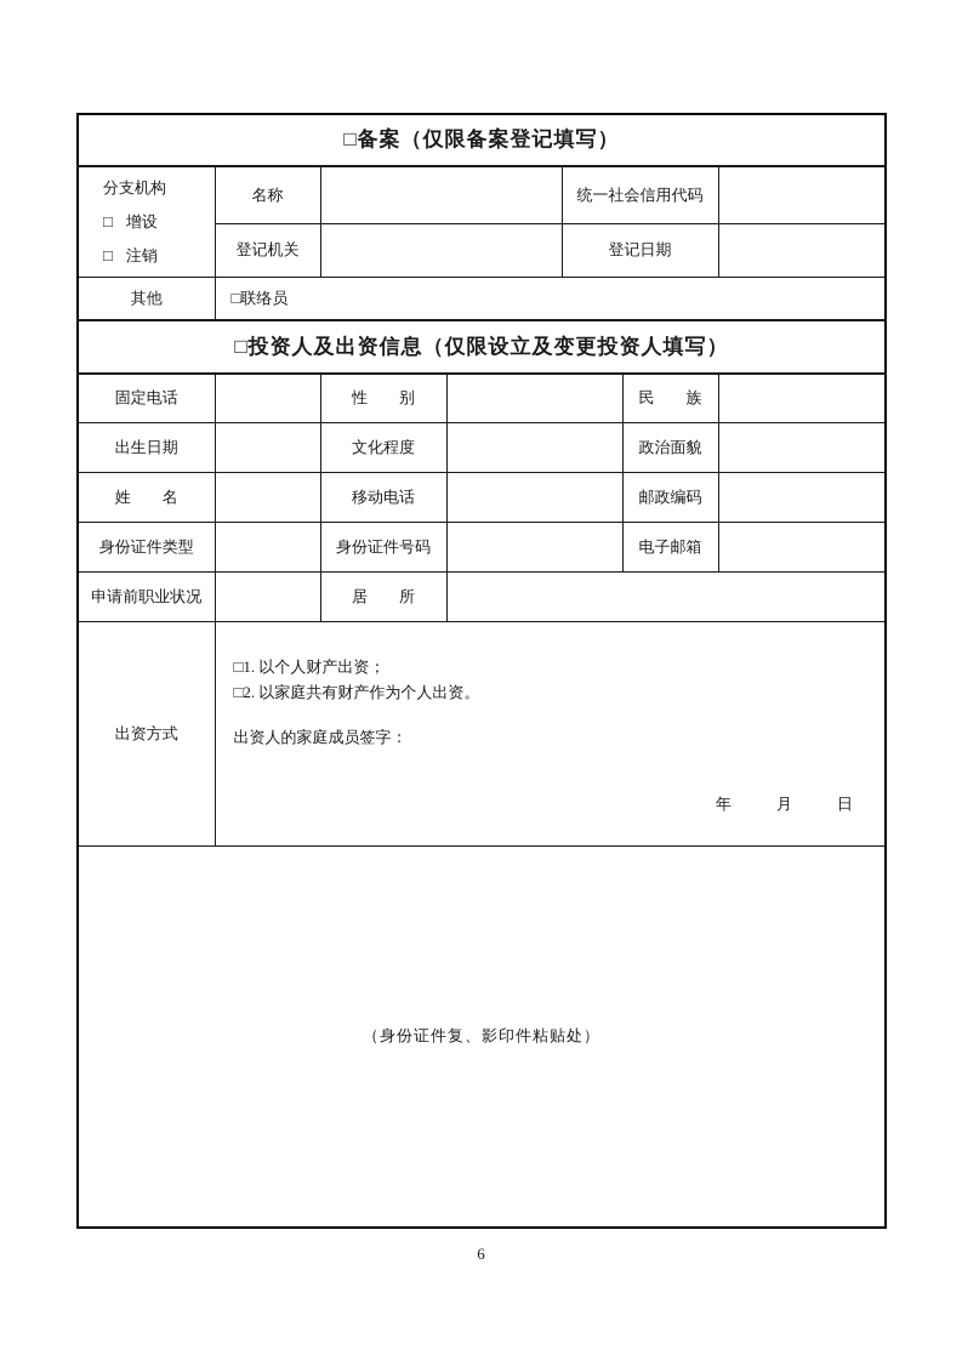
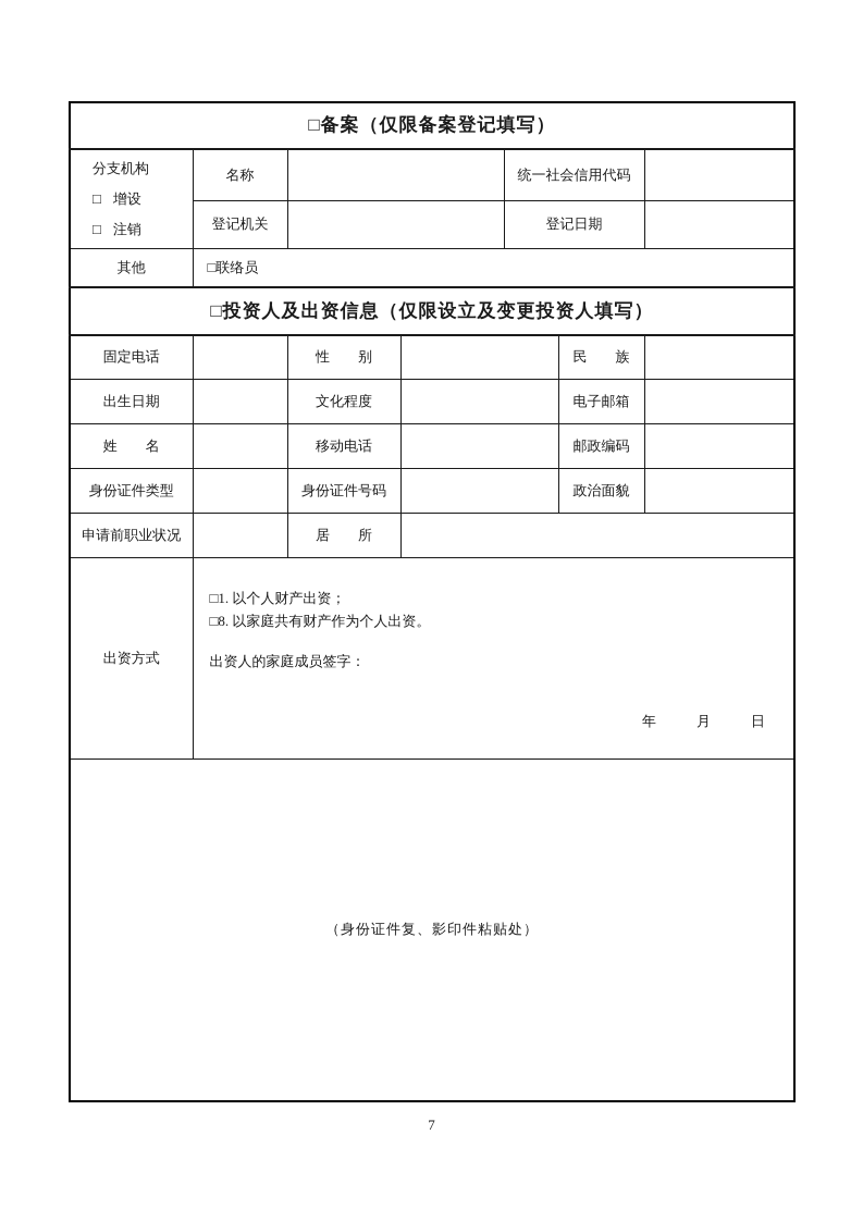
  □备案（仅限备案登记填写）
  分支机构 □ 增设 □ 注销	名称		统一社会信用代码
  登记机关		登记日期
  其他	□联络员
  □投资人及出资信息（仅限设立及变更投资人填写）
  固定电话		性 别		民 族
- 出生日期		文化程度		政治面貌
+ 出生日期		文化程度		电子邮箱
  姓 名		移动电话		邮政编码
- 身份证件类型		身份证件号码		电子邮箱
+ 身份证件类型		身份证件号码		政治面貌
  申请前职业状况		居 所
- 出资方式	□1. 以个人财产出资； □2. 以家庭共有财产作为个人出资。 出资人的家庭成员签字： 年 月 日
+ 出资方式	□1. 以个人财产出资； □8. 以家庭共有财产作为个人出资。 出资人的家庭成员签字： 年 月 日
  （身份证件复、影印件粘贴处）
- 6
+ 7
